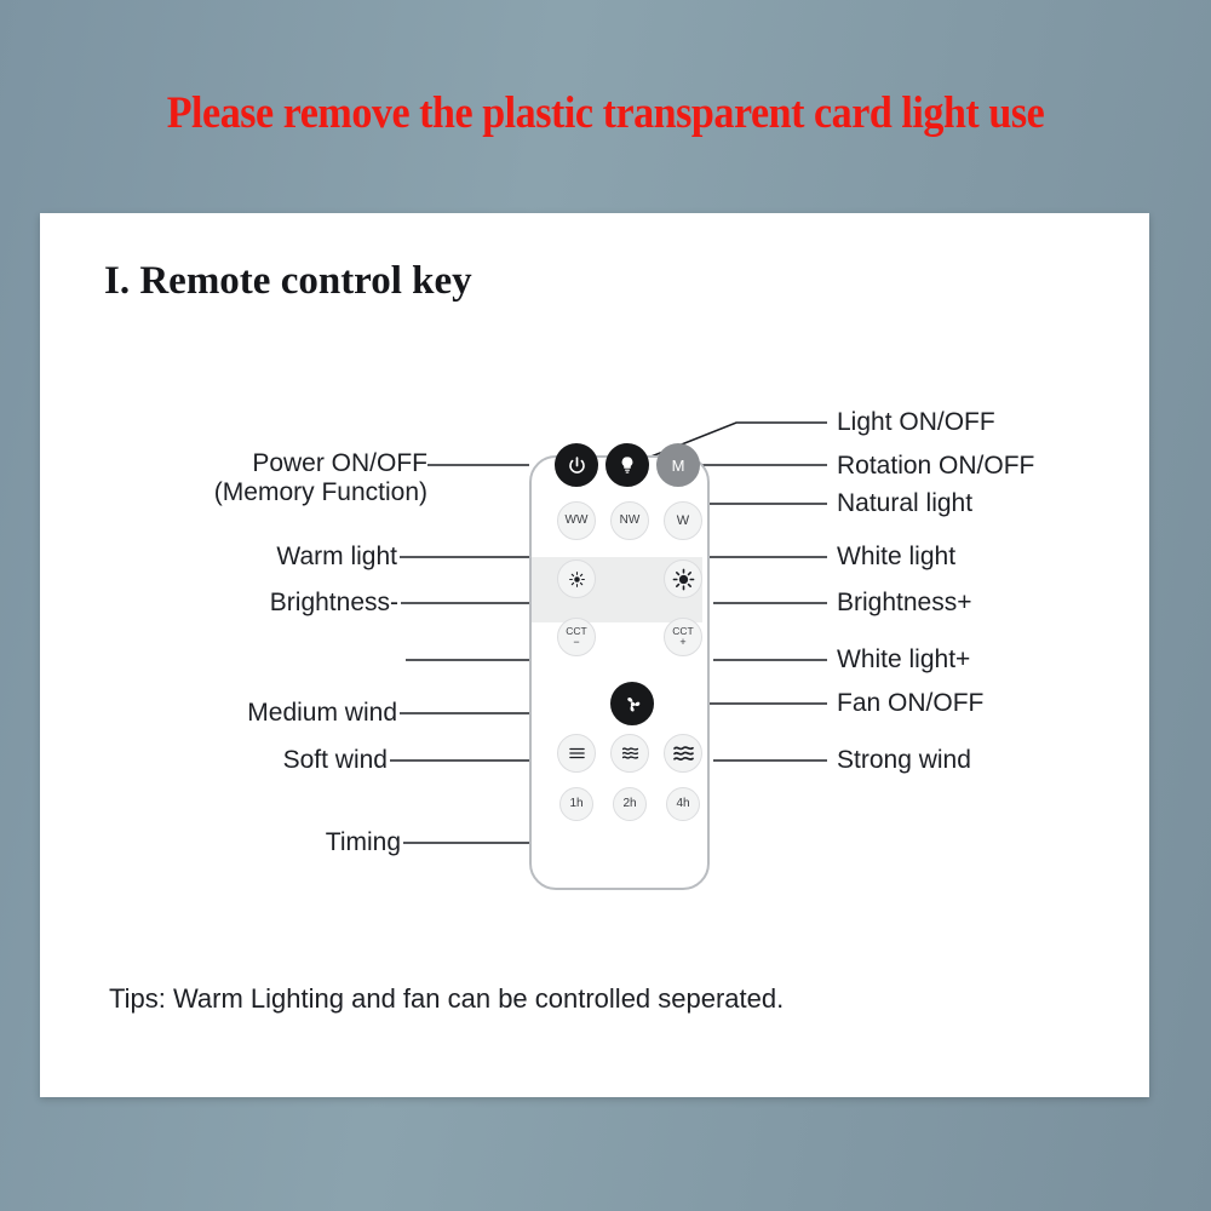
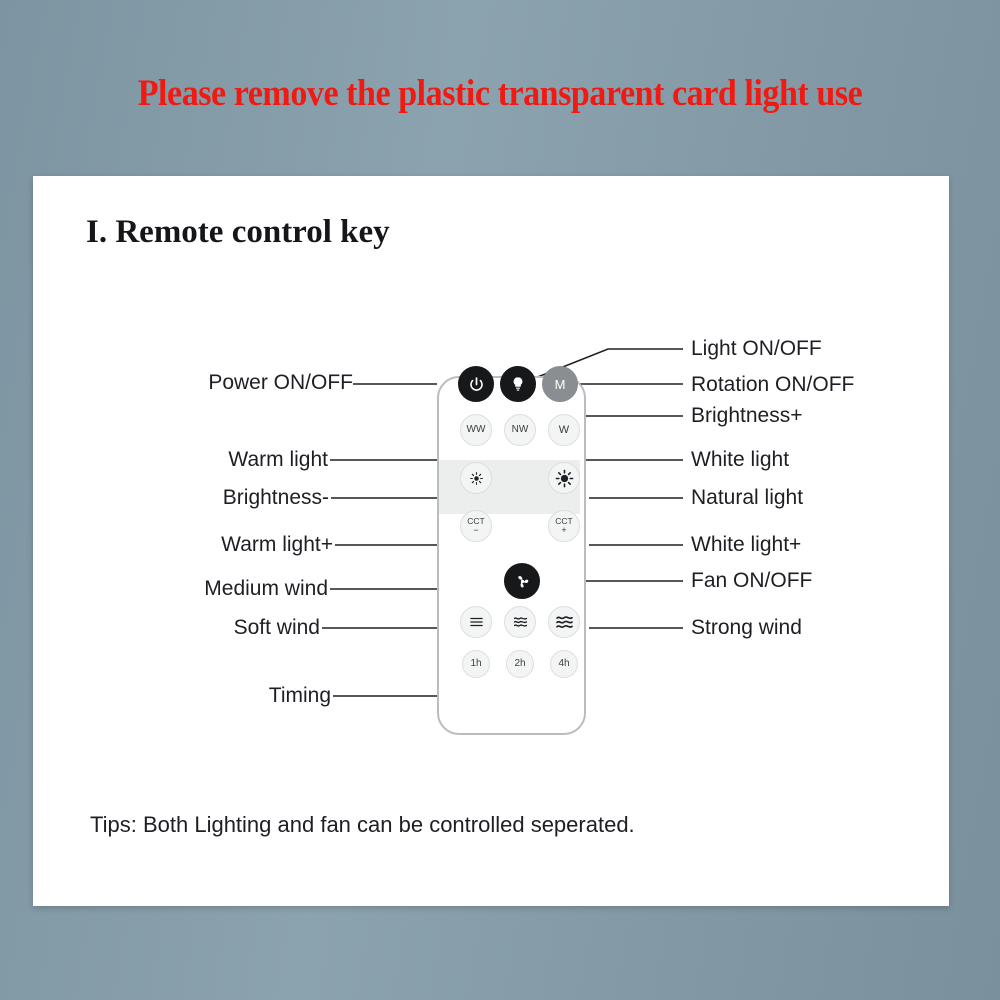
  Please remove the plastic transparent card light use
  I. Remote control key
  Power ON/OFF
- (Memory Function)
  Warm light
  Brightness-
+ Warm light+
  Medium wind
  Soft wind
  Timing
  Light ON/OFF
  Rotation ON/OFF
- Natural light
+ Brightness+
  White light
- Brightness+
+ Natural light
  White light+
  Fan ON/OFF
  Strong wind
  M
  WW
  NW
  W
  CCT
  −
  CCT
  +
  1h
  2h
  4h
- Tips: Warm Lighting and fan can be controlled seperated.
+ Tips: Both Lighting and fan can be controlled seperated.
